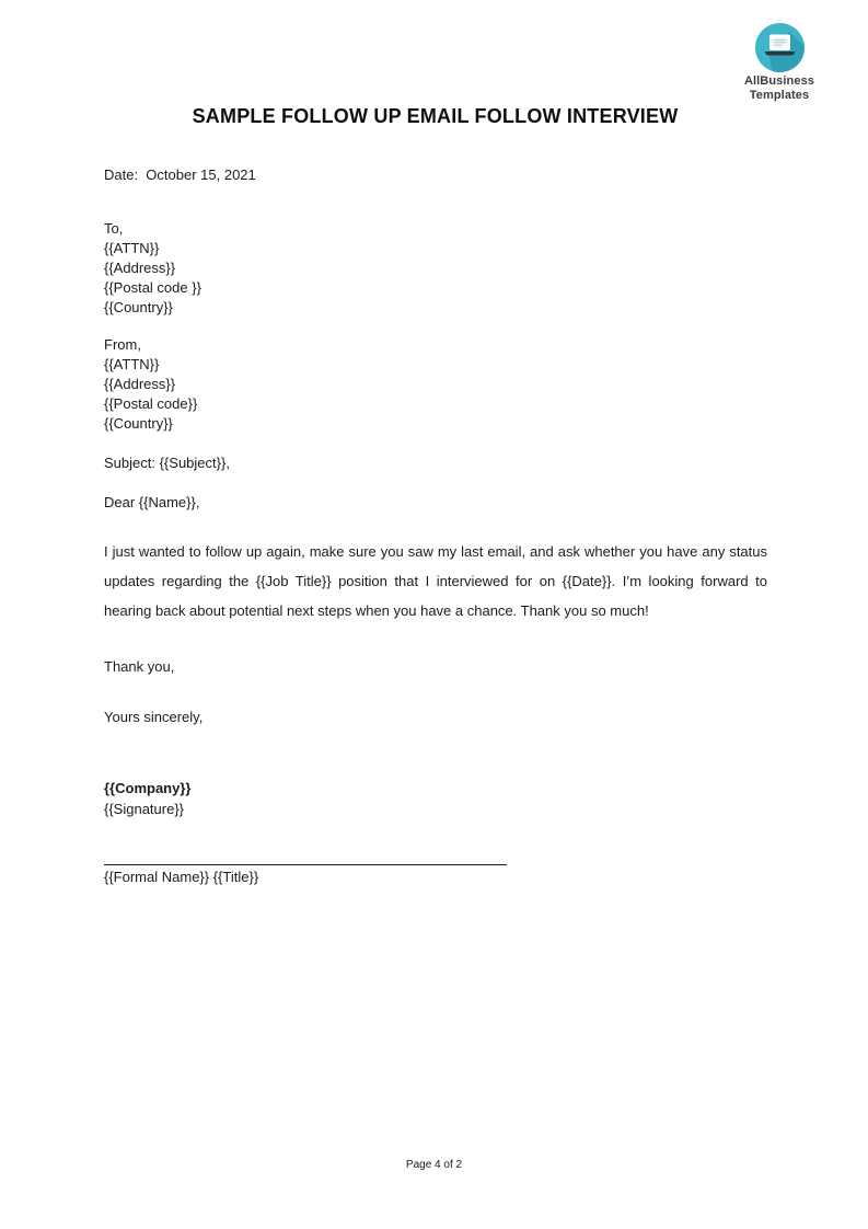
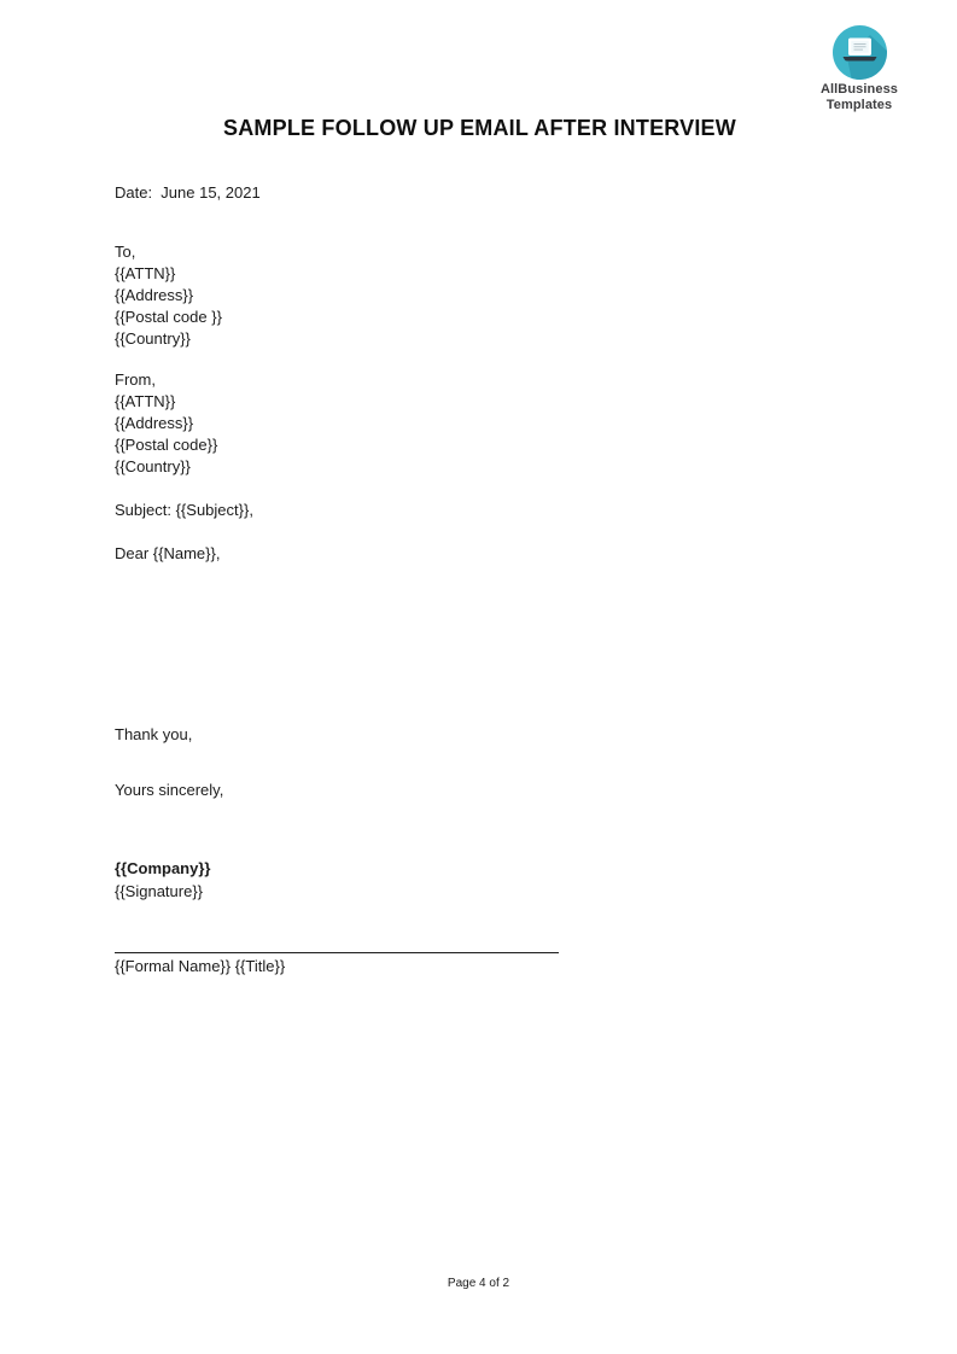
  AllBusiness
  Templates
- SAMPLE FOLLOW UP EMAIL FOLLOW INTERVIEW
+ SAMPLE FOLLOW UP EMAIL AFTER INTERVIEW
- Date: October 15, 2021
+ Date: June 15, 2021
  To,
  {{ATTN}}
  {{Address}}
  {{Postal code }}
  {{Country}}
  From,
  {{ATTN}}
  {{Address}}
  {{Postal code}}
  {{Country}}
  Subject: {{Subject}},
  Dear {{Name}},
- I just wanted to follow up again, make sure you saw my last email, and ask whether you have any status updates regarding the {{Job Title}} position that I interviewed for on {{Date}}. I’m looking forward to hearing back about potential next steps when you have a chance. Thank you so much!
  Thank you,
  Yours sincerely,
  {{Company}}
  {{Signature}}
  {{Formal Name}} {{Title}}
  Page 4 of 2
